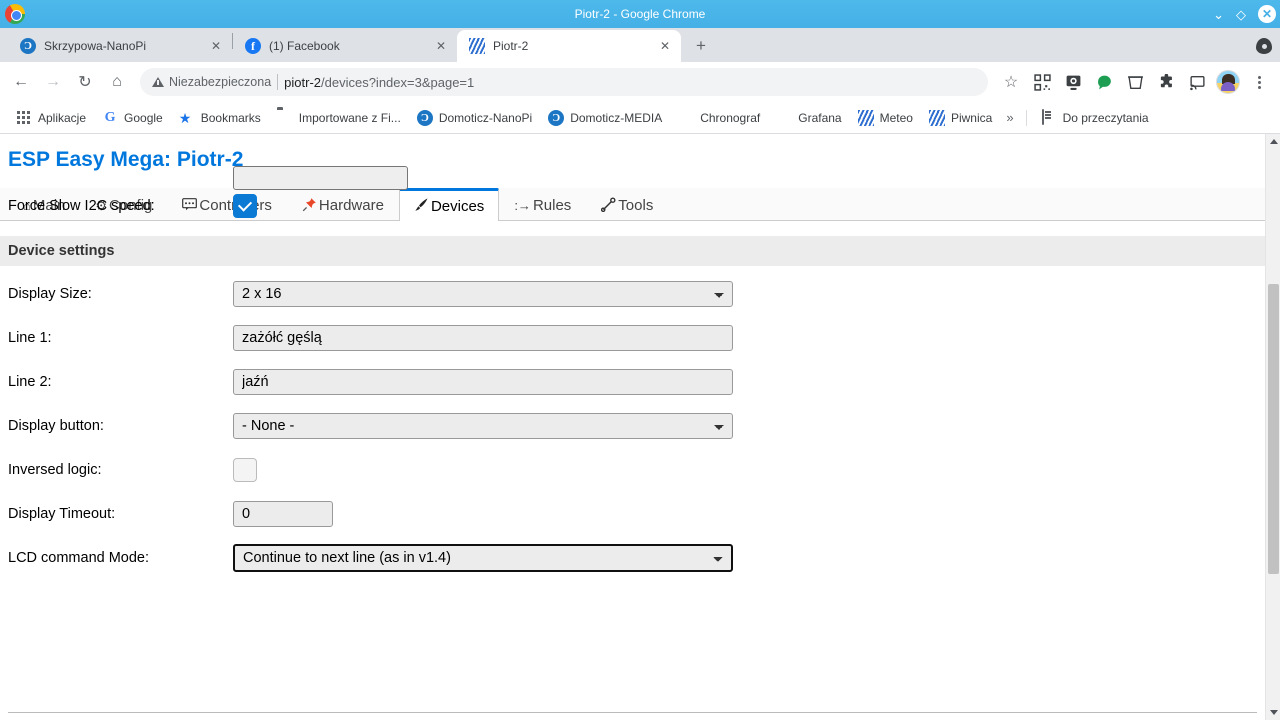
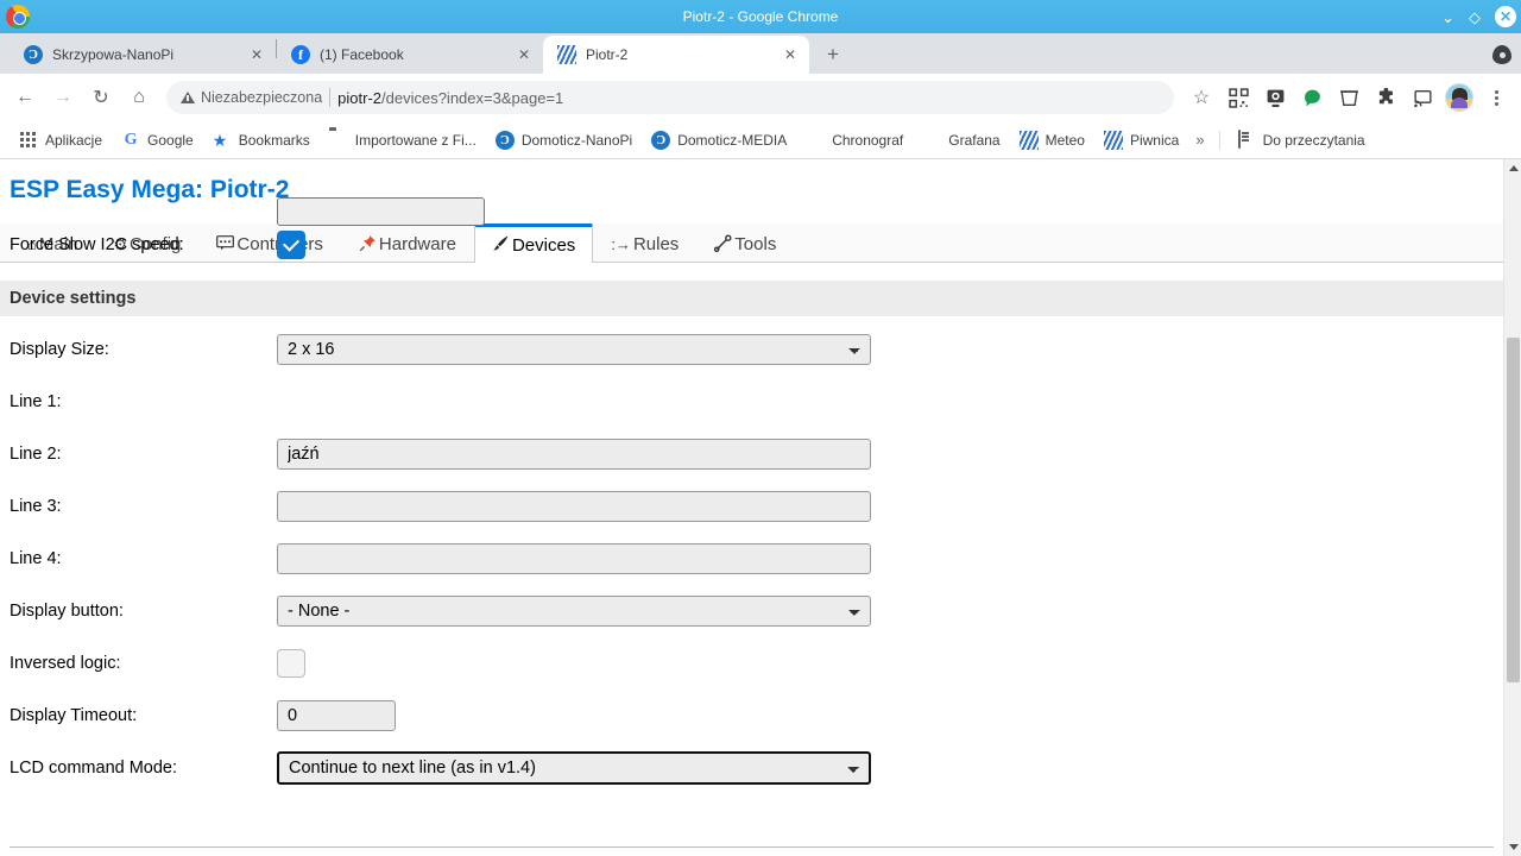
  Piotr-2 - Google Chrome
  ⌄
  ◇
  ✕
  Ɔ
  Skrzypowa-NanoPi
  ✕
  f
  (1) Facebook
  ✕
  Piotr-2
  ✕
  +
  ←
  →
  ↻
  ⌂
  Niezabezpieczona
  piotr-2/devices?index=3&page=1
  ☆
  Aplikacje
  G
  Google
  ★
  Bookmarks
  Importowane z Fi...
  Ɔ
  Domoticz-NanoPi
  Ɔ
  Domoticz-MEDIA
  Chronograf
  Grafana
  Meteo
  Piwnica
  »
  Do przeczytania
  ESP Easy Mega: Piotr-2
  ⌂
  Main
  ⚙
  Config
  Hardware
  Devices
  :→
  Rules
  Tools
  Force Slow I2C speed:
  Device settings
  Display Size:
  2 x 16
  Line 1:
- zażółć gęślą
  Line 2:
  jaźń
+ Line 3:
+ Line 4:
  Display button:
  - None -
  Inversed logic:
  Display Timeout:
  0
  LCD command Mode:
  Continue to next line (as in v1.4)
